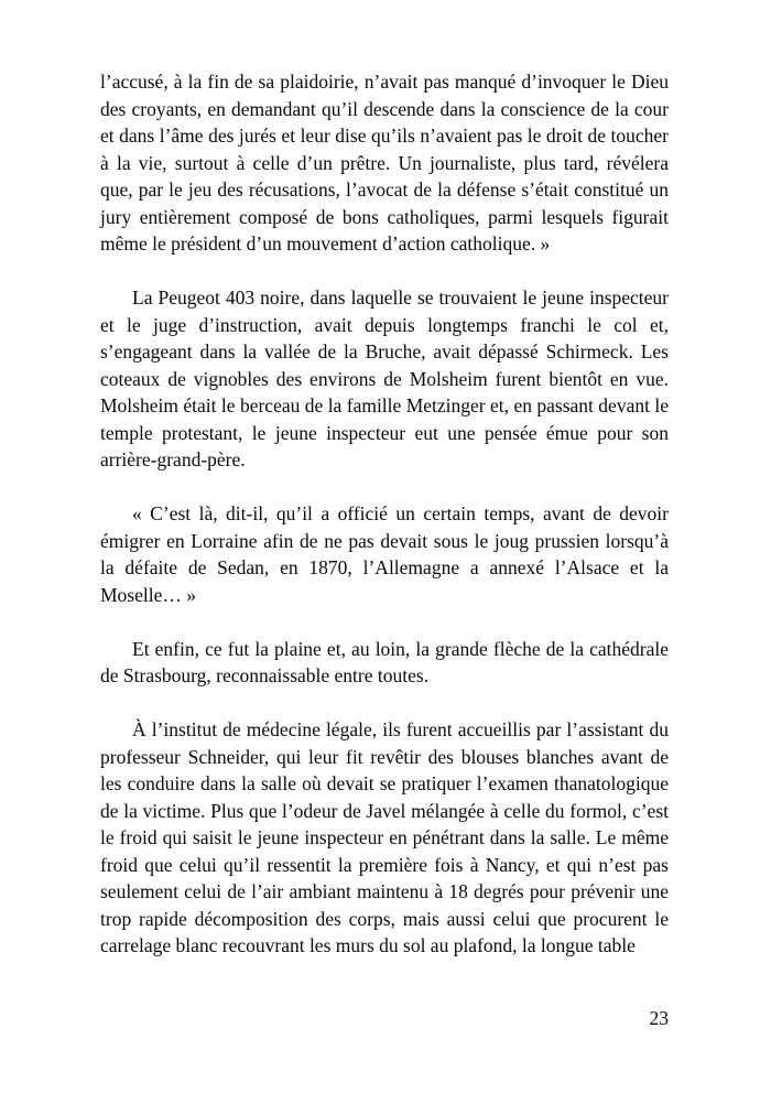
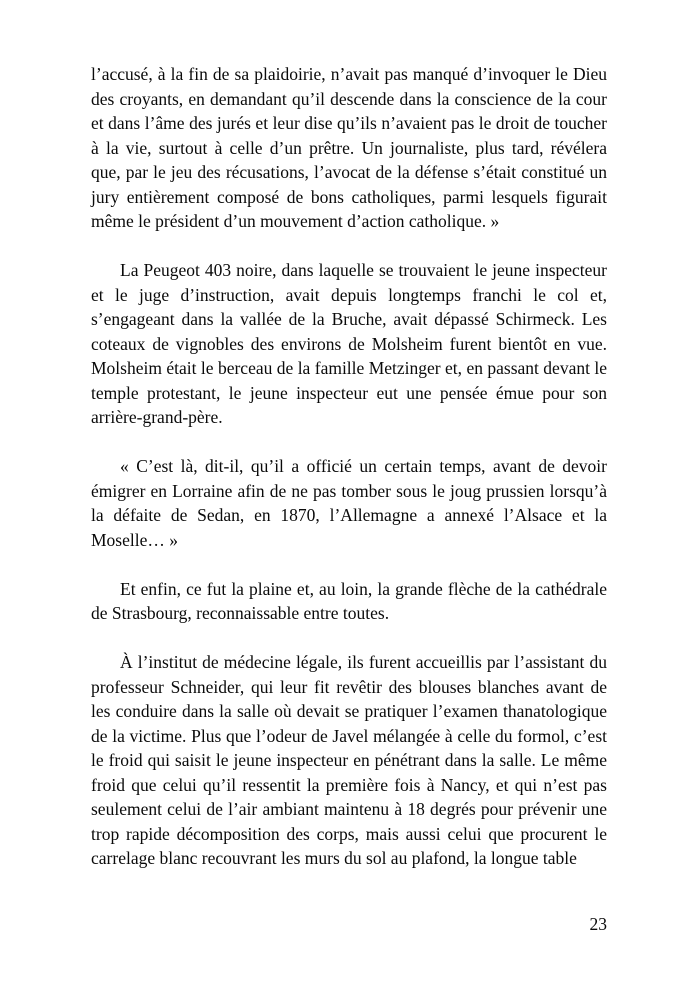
  l’accusé, à la fin de sa plaidoirie, n’avait pas manqué d’invoquer le Dieu des croyants, en demandant qu’il descende dans la conscience de la cour et dans l’âme des jurés et leur dise qu’ils n’avaient pas le droit de toucher à la vie, surtout à celle d’un prêtre. Un journaliste, plus tard, révélera que, par le jeu des récusations, l’avocat de la défense s’était constitué un jury entièrement composé de bons catholiques, parmi lesquels figurait même le président d’un mouvement d’action catholique. »
  La Peugeot 403 noire, dans laquelle se trouvaient le jeune inspecteur et le juge d’instruction, avait depuis longtemps franchi le col et, s’engageant dans la vallée de la Bruche, avait dépassé Schirmeck. Les coteaux de vignobles des environs de Molsheim furent bientôt en vue. Molsheim était le berceau de la famille Metzinger et, en passant devant le temple protestant, le jeune inspecteur eut une pensée émue pour son arrière-grand-père.
- « C’est là, dit-il, qu’il a officié un certain temps, avant de devoir émigrer en Lorraine afin de ne pas devait sous le joug prussien lorsqu’à la défaite de Sedan, en 1870, l’Allemagne a annexé l’Alsace et la Moselle… »
+ « C’est là, dit-il, qu’il a officié un certain temps, avant de devoir émigrer en Lorraine afin de ne pas tomber sous le joug prussien lorsqu’à la défaite de Sedan, en 1870, l’Allemagne a annexé l’Alsace et la Moselle… »
  Et enfin, ce fut la plaine et, au loin, la grande flèche de la cathédrale de Strasbourg, reconnaissable entre toutes.
  À l’institut de médecine légale, ils furent accueillis par l’assistant du professeur Schneider, qui leur fit revêtir des blouses blanches avant de les conduire dans la salle où devait se pratiquer l’examen thanatologique de la victime. Plus que l’odeur de Javel mélangée à celle du formol, c’est le froid qui saisit le jeune inspecteur en pénétrant dans la salle. Le même froid que celui qu’il ressentit la première fois à Nancy, et qui n’est pas seulement celui de l’air ambiant maintenu à 18 degrés pour prévenir une trop rapide décomposition des corps, mais aussi celui que procurent le carrelage blanc recouvrant les murs du sol au plafond, la longue table
  23
